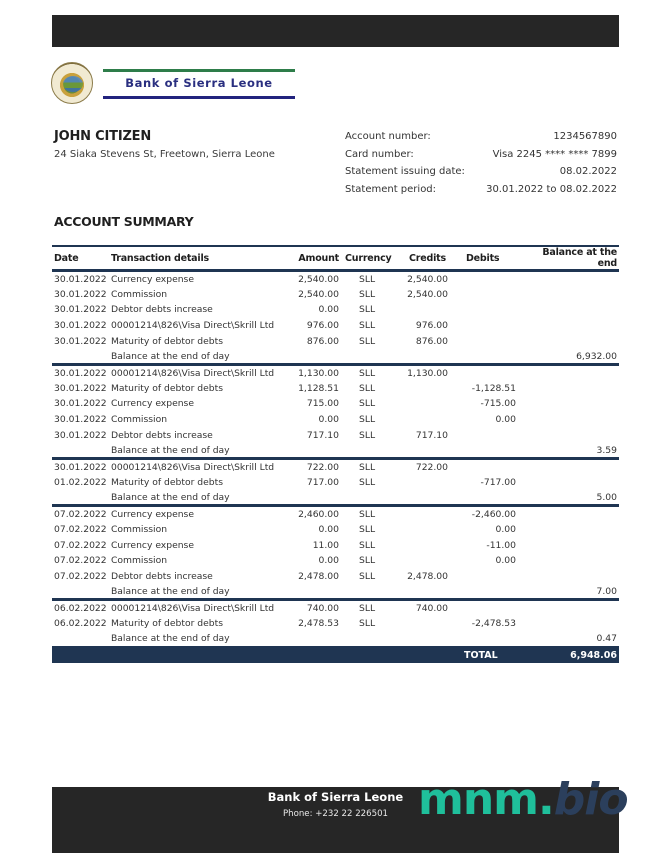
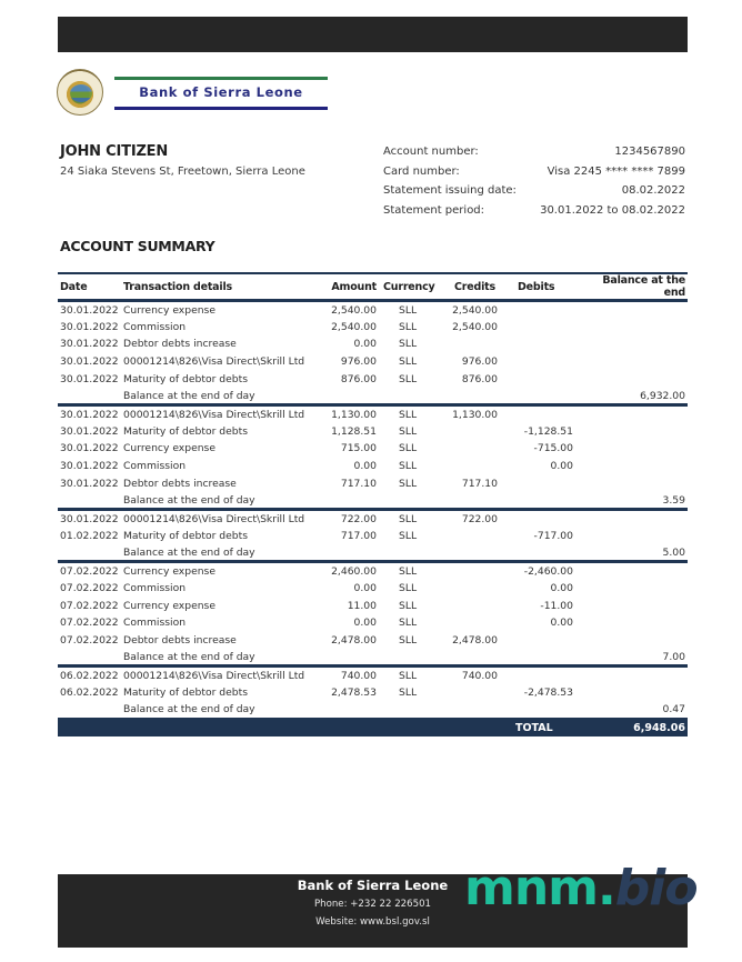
  Bank of Sierra Leone
  JOHN CITIZEN
  24 Siaka Stevens St, Freetown, Sierra Leone
  Account number:
  1234567890
  Card number:
  Visa 2245 **** **** 7899
  Statement issuing date:
  08.02.2022
  Statement period:
  30.01.2022 to 08.02.2022
  ACCOUNT SUMMARY
  Date	Transaction details	Amount	Currency	Credits	Debits	Balance at the end
  30.01.2022	Currency expense	2,540.00	SLL	2,540.00
  30.01.2022	Commission	2,540.00	SLL	2,540.00
  30.01.2022	Debtor debts increase	0.00	SLL
  30.01.2022	00001214\826\Visa Direct\Skrill Ltd	976.00	SLL	976.00
  30.01.2022	Maturity of debtor debts	876.00	SLL	876.00
  	Balance at the end of day					6,932.00
  30.01.2022	00001214\826\Visa Direct\Skrill Ltd	1,130.00	SLL	1,130.00
  30.01.2022	Maturity of debtor debts	1,128.51	SLL		-1,128.51
  30.01.2022	Currency expense	715.00	SLL		-715.00
  30.01.2022	Commission	0.00	SLL		0.00
  30.01.2022	Debtor debts increase	717.10	SLL	717.10
  	Balance at the end of day					3.59
  30.01.2022	00001214\826\Visa Direct\Skrill Ltd	722.00	SLL	722.00
  01.02.2022	Maturity of debtor debts	717.00	SLL		-717.00
  	Balance at the end of day					5.00
  07.02.2022	Currency expense	2,460.00	SLL		-2,460.00
  07.02.2022	Commission	0.00	SLL		0.00
  07.02.2022	Currency expense	11.00	SLL		-11.00
  07.02.2022	Commission	0.00	SLL		0.00
  07.02.2022	Debtor debts increase	2,478.00	SLL	2,478.00
  	Balance at the end of day					7.00
  06.02.2022	00001214\826\Visa Direct\Skrill Ltd	740.00	SLL	740.00
  06.02.2022	Maturity of debtor debts	2,478.53	SLL		-2,478.53
  	Balance at the end of day					0.47
  	TOTAL	6,948.06
  Bank of Sierra Leone
  Phone: +232 22 226501
+ Website: www.bsl.gov.sl
  mnm.bio
